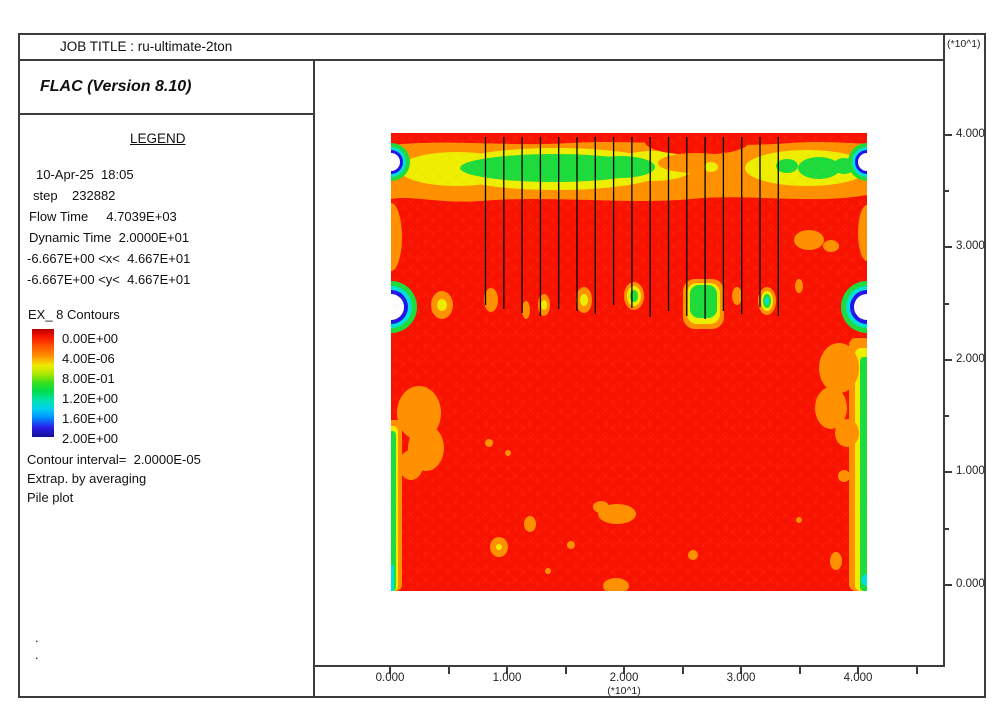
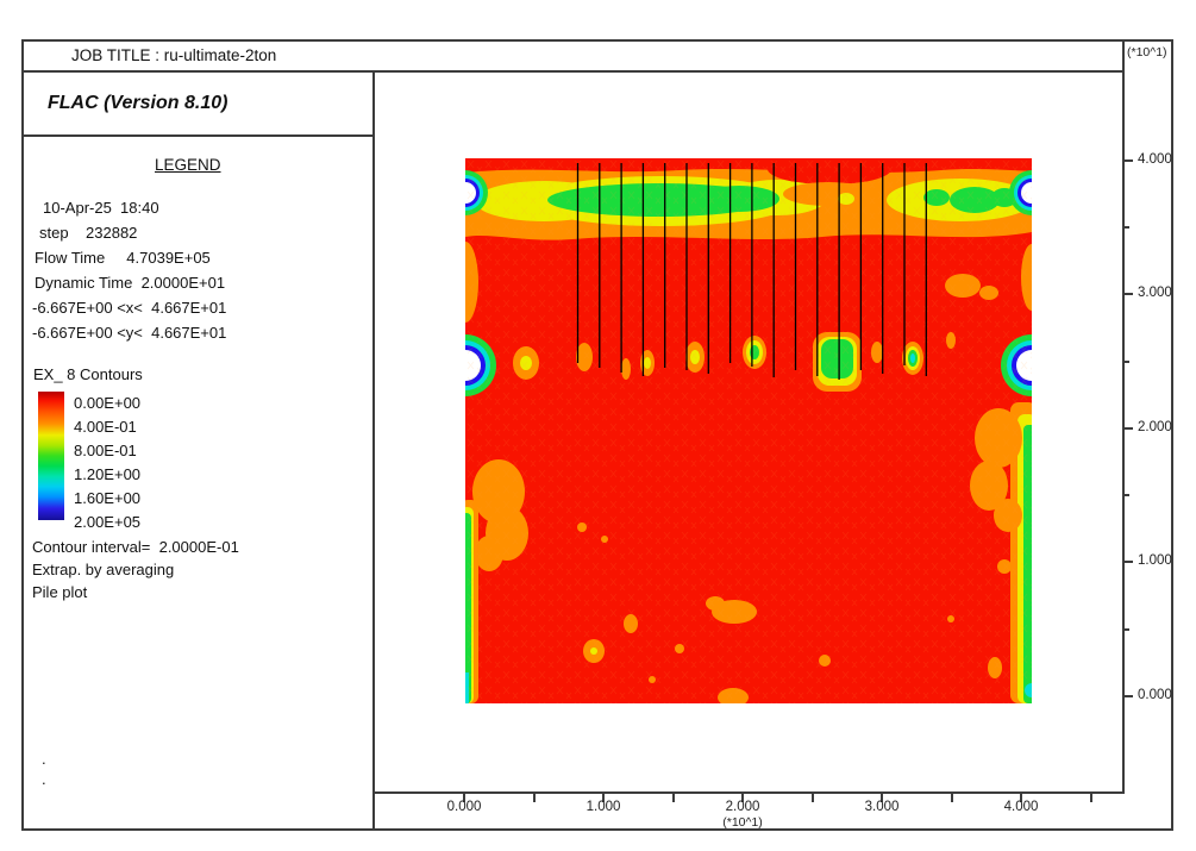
  JOB TITLE : ru-ultimate-2ton
  FLAC (Version 8.10)
  LEGEND
- 10-Apr-25 18:05
+ 10-Apr-25 18:40
  step 232882
- Flow Time 4.7039E+03
+ Flow Time 4.7039E+05
  Dynamic Time 2.0000E+01
  -6.667E+00 <x< 4.667E+01
  -6.667E+00 <y< 4.667E+01
  EX_ 8 Contours
  0.00E+00
- 4.00E-06
+ 4.00E-01
  8.00E-01
  1.20E+00
  1.60E+00
- 2.00E+00
+ 2.00E+05
- Contour interval= 2.0000E-05
+ Contour interval= 2.0000E-01
  Extrap. by averaging
  Pile plot
  .
  .
  0.000
  1.000
  2.000
  3.000
  4.000
  (*10^1)
  (*10^1)
  4.000
  3.000
  2.000
  1.000
  0.000
